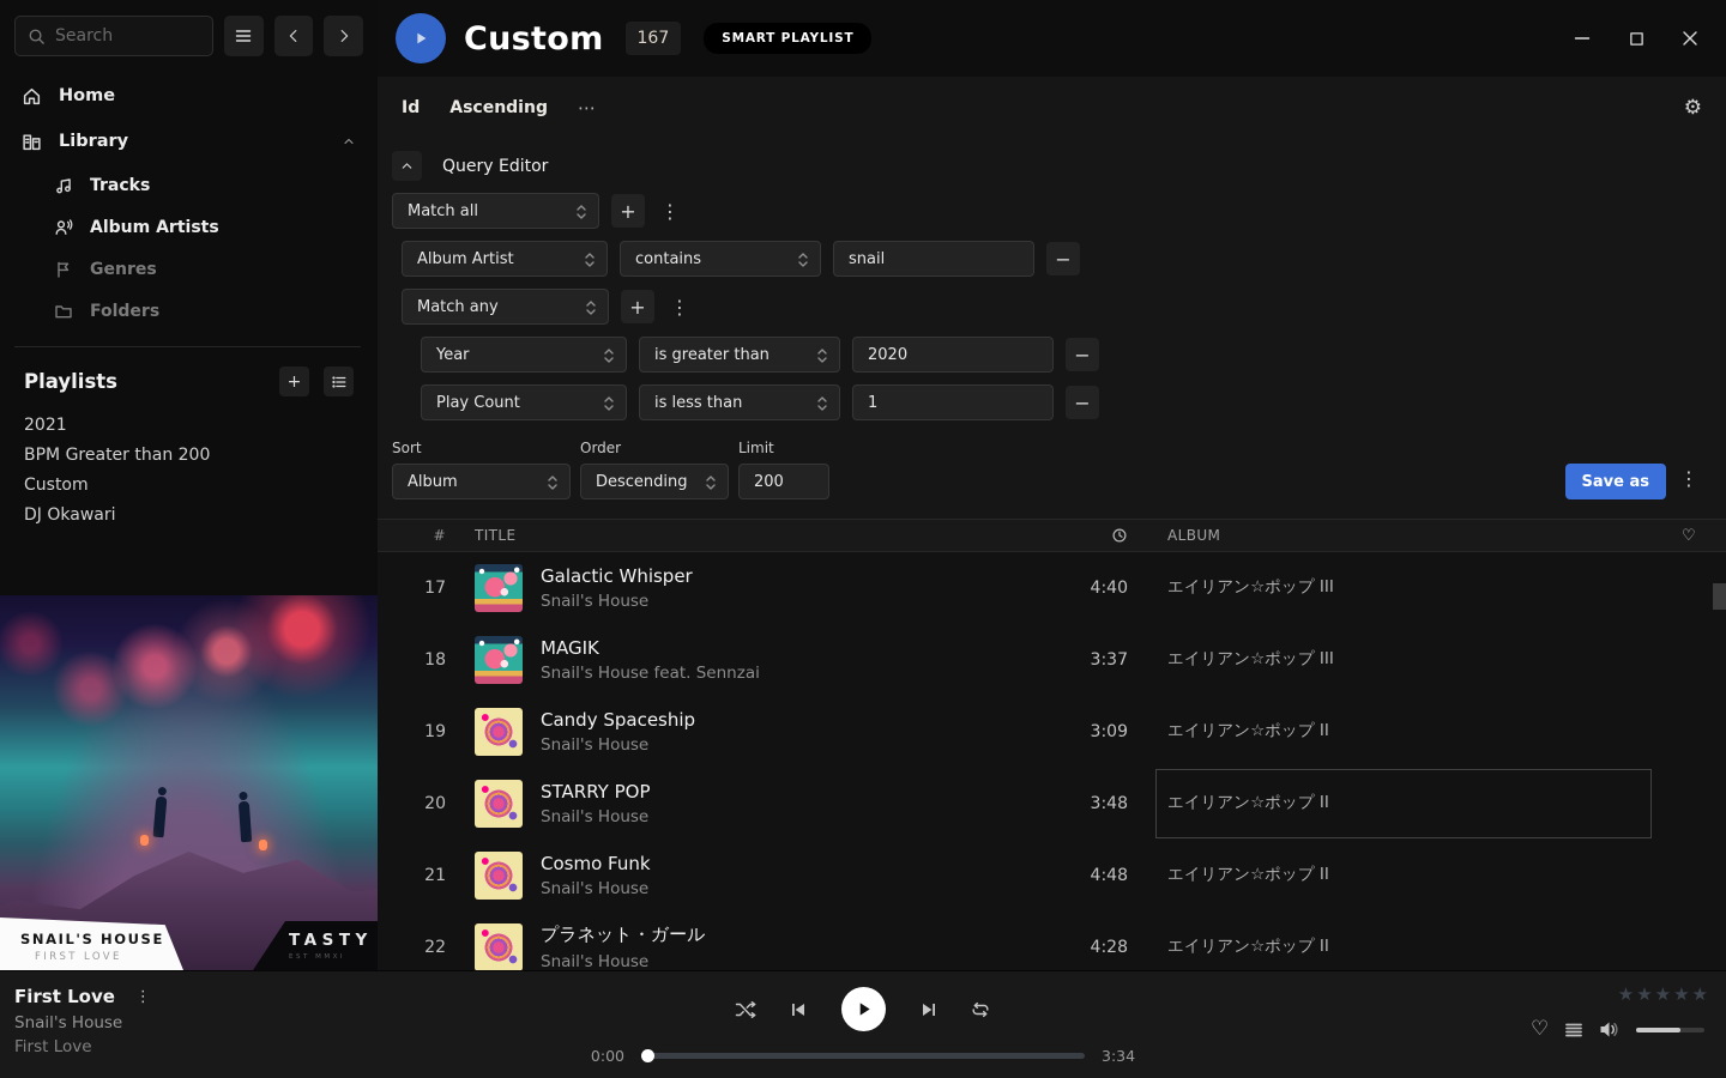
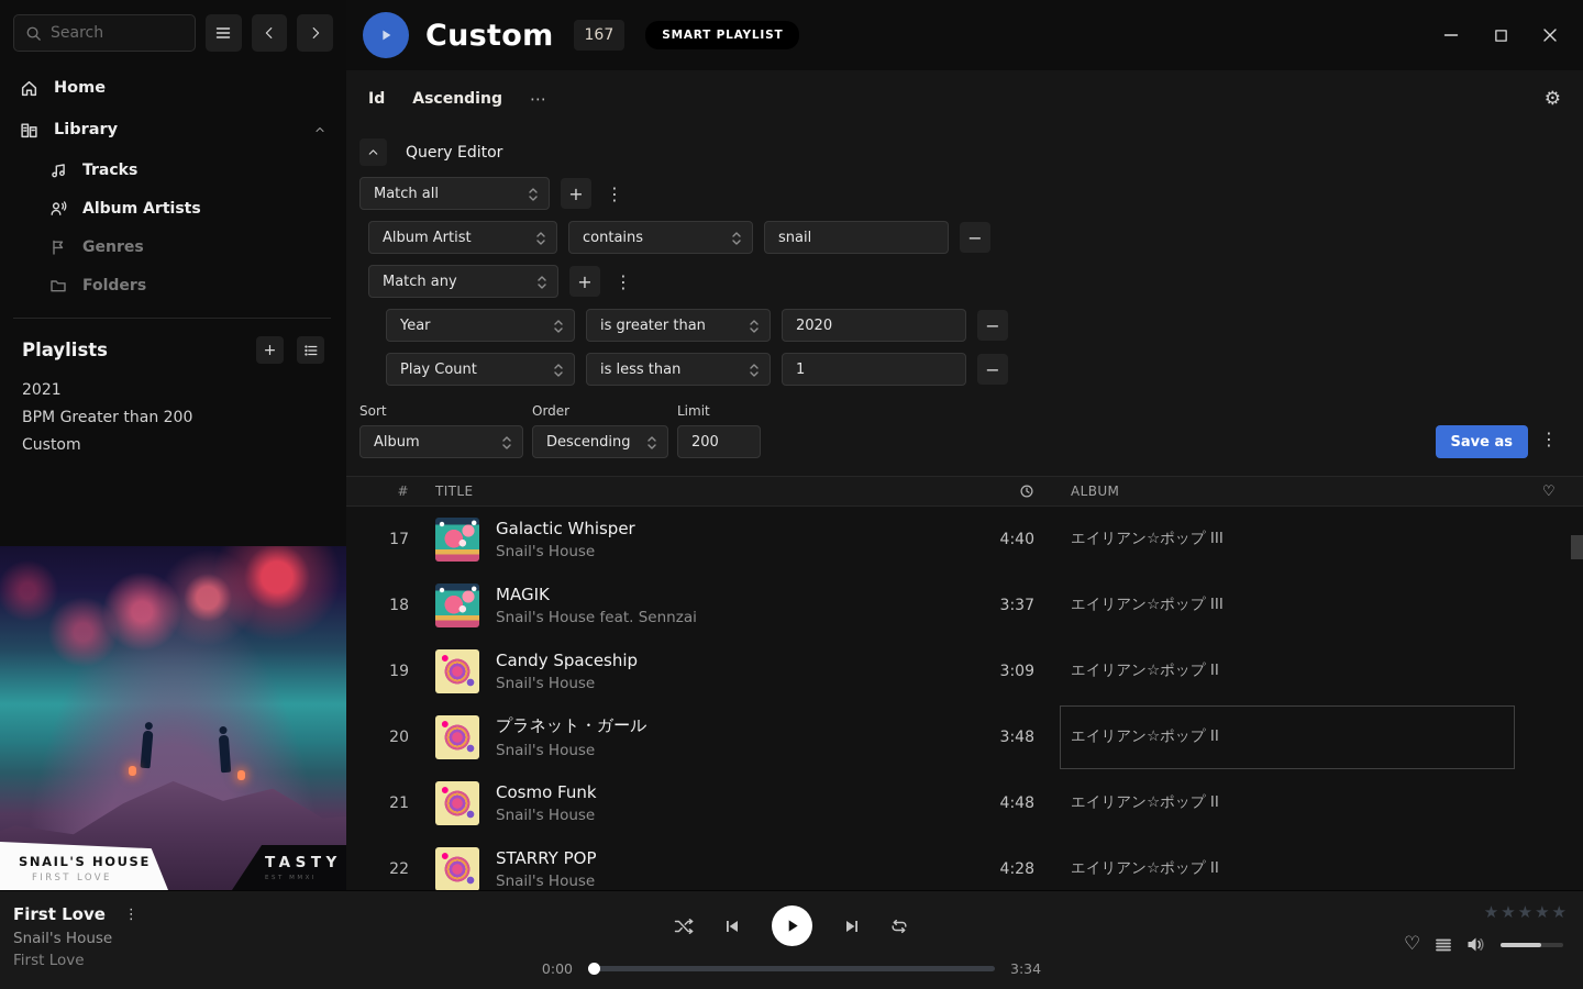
  Search
  Home
  Library
  Tracks
  Album Artists
  Genres
  Folders
  Playlists
  +
  2021
  BPM Greater than 200
  Custom
- DJ Okawari
  SNAIL'S HOUSE
  FIRST LOVE
  TASTY
  Custom
  167
  SMART PLAYLIST
  Id
  Ascending
  ⋯
  ⚙
  Query Editor
  Match all
  +
  ⋮
  Album Artist
  contains
  snail
  −
  Match any
  +
  ⋮
  Year
  is greater than
  2020
  −
  Play Count
  is less than
  1
  −
  Sort
  Album
  Order
  Descending
  Limit
  200
  Save as
  ⋮
  #
  TITLE
  ALBUM
  ♡
  17
  Galactic Whisper
  Snail's House
  4:40
  エイリアン☆ポップ III
  18
  MAGIK
  Snail's House feat. Sennzai
  3:37
  エイリアン☆ポップ III
  19
  Candy Spaceship
  Snail's House
  3:09
  エイリアン☆ポップ II
  20
- STARRY POP
+ プラネット・ガール
  Snail's House
  3:48
  エイリアン☆ポップ II
  21
  Cosmo Funk
  Snail's House
  4:48
  エイリアン☆ポップ II
  22
- プラネット・ガール
+ STARRY POP
  Snail's House
  4:28
  エイリアン☆ポップ II
  First Love
  ⋮
  Snail's House
  First Love
  0:00
  3:34
  ★★★★★
  ♡
